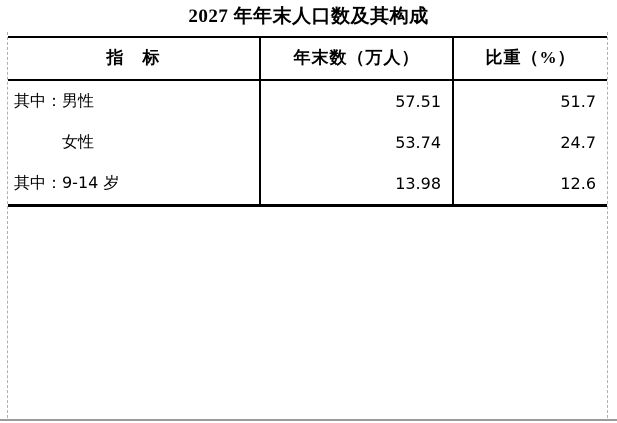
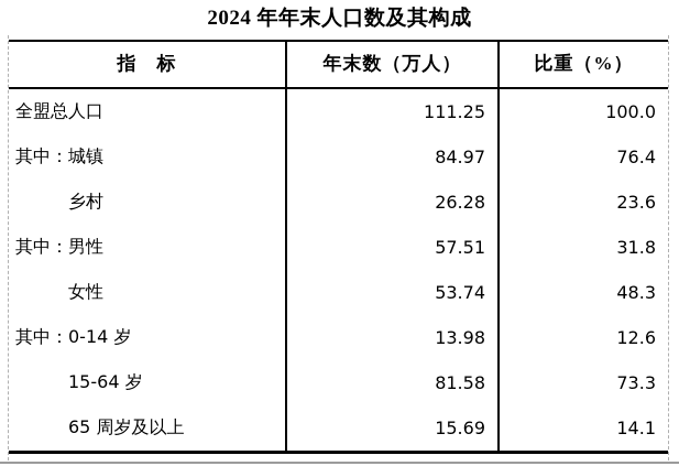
- 2027 年年末人口数及其构成
+ 2024 年年末人口数及其构成
  指 标	年末数（万人）	比重（%）
+ 全盟总人口	111.25	100.0
+ 其中：城镇	84.97	76.4
+ 乡村	26.28	23.6
- 其中：男性	57.51	51.7
+ 其中：男性	57.51	31.8
- 女性	53.74	24.7
+ 女性	53.74	48.3
- 其中：9-14 岁	13.98	12.6
+ 其中：0-14 岁	13.98	12.6
+ 15-64 岁	81.58	73.3
+ 65 周岁及以上	15.69	14.1
